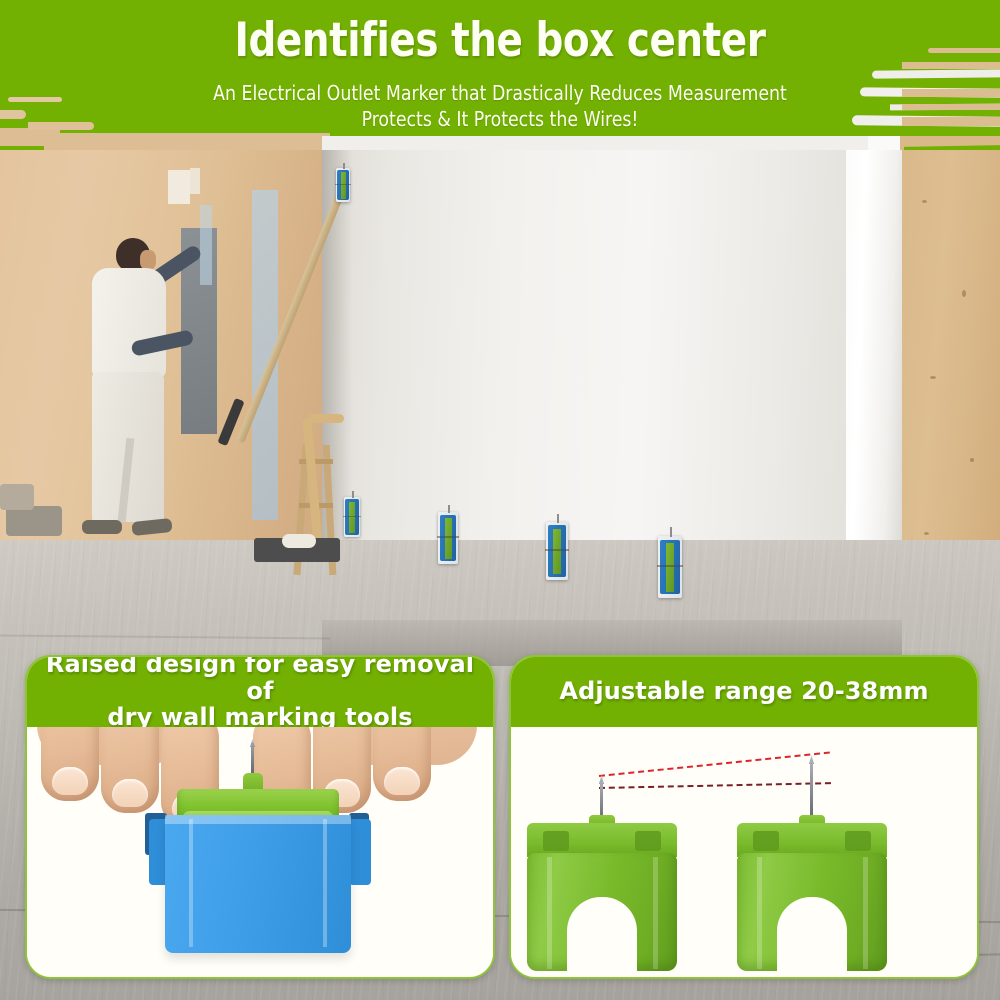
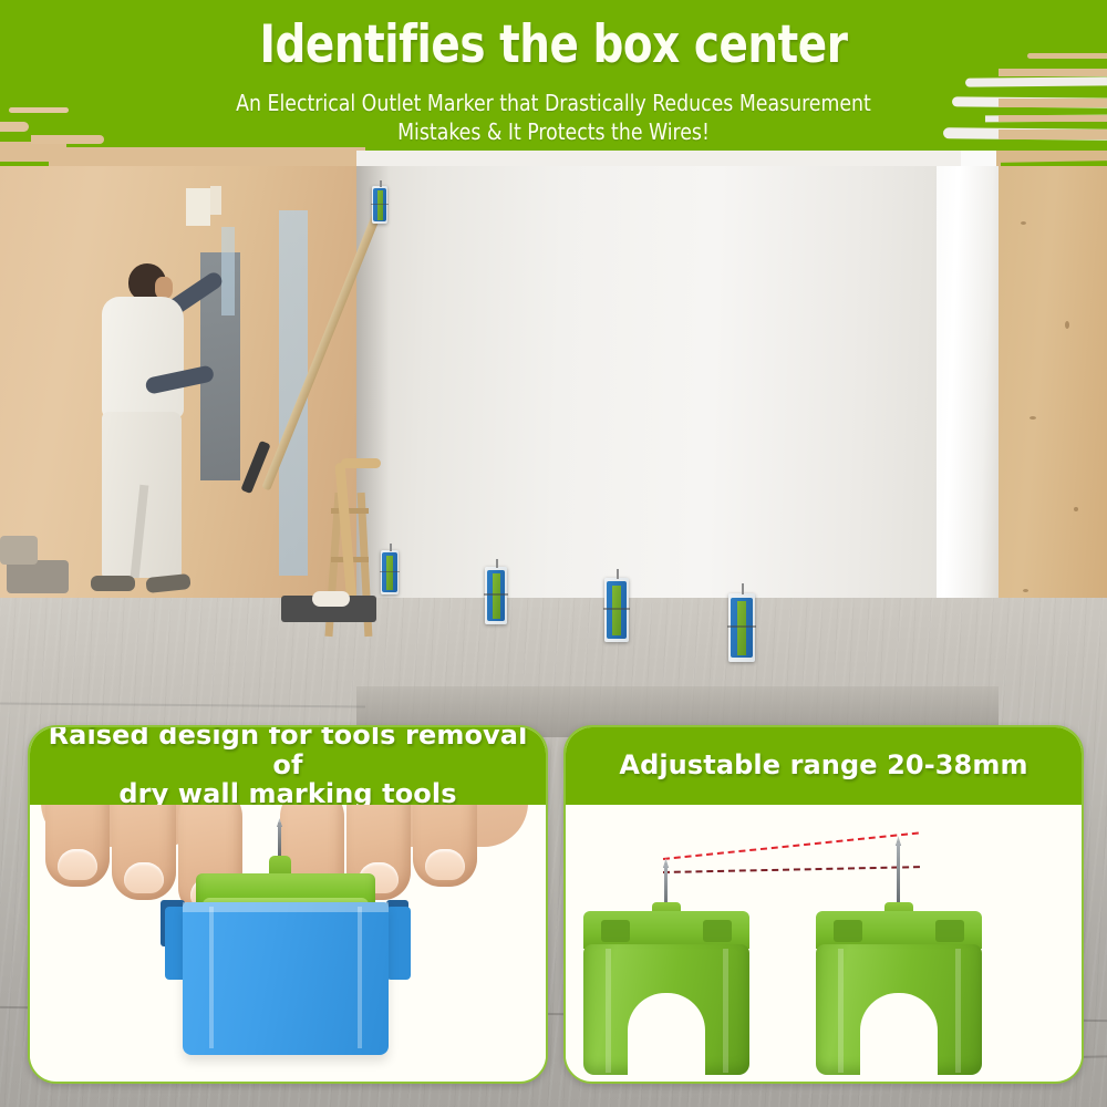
  Identifies the box center
  An Electrical Outlet Marker that Drastically Reduces Measurement
- Protects & It Protects the Wires!
+ Mistakes & It Protects the Wires!
- Raised design for easy removal of
+ Raised design for tools removal of
  dry wall marking tools
  Adjustable range 20-38mm
